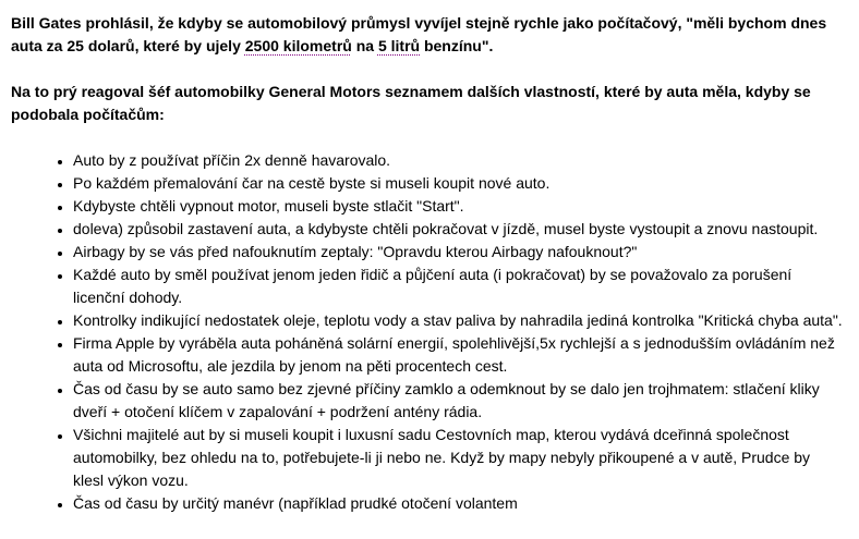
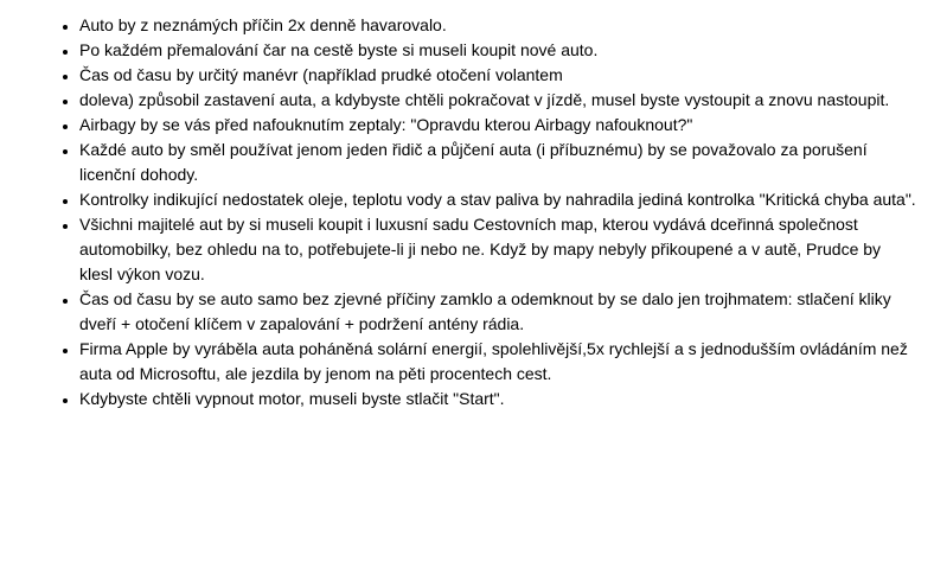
- Bill Gates prohlásil, že kdyby se automobilový průmysl vyvíjel stejně rychle jako počítačový, "měli bychom dnes auta za 25 dolarů, které by ujely 2500 kilometrů na 5 litrů benzínu".
- Na to prý reagoval šéf automobilky General Motors seznamem dalších vlastností, které by auta měla, kdyby se podobala počítačům:
- Auto by z používat příčin 2x denně havarovalo.
+ Auto by z neznámých příčin 2x denně havarovalo.
  Po každém přemalování čar na cestě byste si museli koupit nové auto.
- Kdybyste chtěli vypnout motor, museli byste stlačit "Start".
+ Čas od času by určitý manévr (například prudké otočení volantem
  doleva) způsobil zastavení auta, a kdybyste chtěli pokračovat v jízdě, musel byste vystoupit a znovu nastoupit.
  Airbagy by se vás před nafouknutím zeptaly: "Opravdu kterou Airbagy nafouknout?"
- Každé auto by směl používat jenom jeden řidič a půjčení auta (i pokračovat) by se považovalo za porušení licenční dohody.
+ Každé auto by směl používat jenom jeden řidič a půjčení auta (i příbuznému) by se považovalo za porušení licenční dohody.
  Kontrolky indikující nedostatek oleje, teplotu vody a stav paliva by nahradila jediná kontrolka "Kritická chyba auta".
- Firma Apple by vyráběla auta poháněná solární energií, spolehlivější,5x rychlejší a s jednodušším ovládáním než auta od Microsoftu, ale jezdila by jenom na pěti procentech cest.
+ Všichni majitelé aut by si museli koupit i luxusní sadu Cestovních map, kterou vydává dceřinná společnost automobilky, bez ohledu na to, potřebujete-li ji nebo ne. Když by mapy nebyly přikoupené a v autě, Prudce by klesl výkon vozu.
  Čas od času by se auto samo bez zjevné příčiny zamklo a odemknout by se dalo jen trojhmatem: stlačení kliky dveří + otočení klíčem v zapalování + podržení antény rádia.
- Všichni majitelé aut by si museli koupit i luxusní sadu Cestovních map, kterou vydává dceřinná společnost automobilky, bez ohledu na to, potřebujete-li ji nebo ne. Když by mapy nebyly přikoupené a v autě, Prudce by klesl výkon vozu.
+ Firma Apple by vyráběla auta poháněná solární energií, spolehlivější,5x rychlejší a s jednodušším ovládáním než auta od Microsoftu, ale jezdila by jenom na pěti procentech cest.
- Čas od času by určitý manévr (například prudké otočení volantem
+ Kdybyste chtěli vypnout motor, museli byste stlačit "Start".
